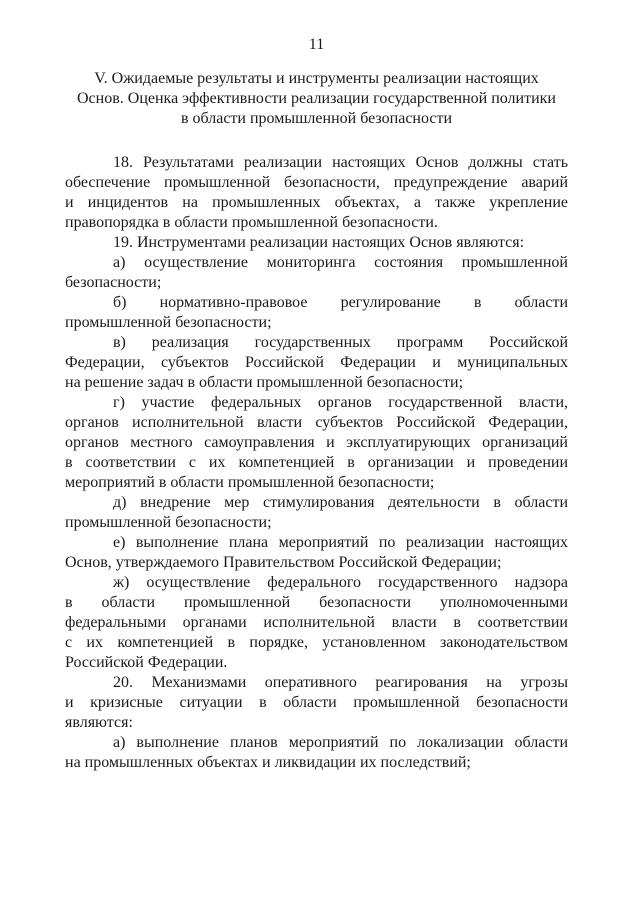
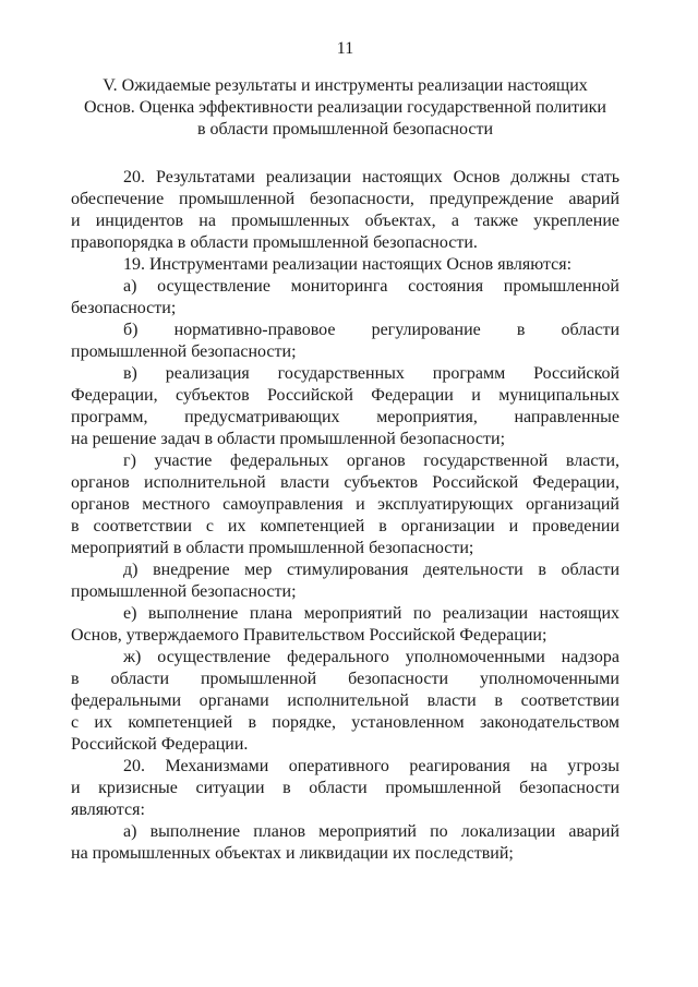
  11
  V. Ожидаемые результаты и инструменты реализации настоящих
  Основ. Оценка эффективности реализации государственной политики
  в области промышленной безопасности
- 18. Результатами реализации настоящих Основ должны стать
+ 20. Результатами реализации настоящих Основ должны стать
  обеспечение промышленной безопасности, предупреждение аварий
  и инцидентов на промышленных объектах, а также укрепление
  правопорядка в области промышленной безопасности.
  19. Инструментами реализации настоящих Основ являются:
  а) осуществление мониторинга состояния промышленной
  безопасности;
  б) нормативно-правовое регулирование в области
  промышленной безопасности;
  в) реализация государственных программ Российской
  Федерации, субъектов Российской Федерации и муниципальных
+ программ, предусматривающих мероприятия, направленные
  на решение задач в области промышленной безопасности;
  г) участие федеральных органов государственной власти,
  органов исполнительной власти субъектов Российской Федерации,
  органов местного самоуправления и эксплуатирующих организаций
  в соответствии с их компетенцией в организации и проведении
  мероприятий в области промышленной безопасности;
  д) внедрение мер стимулирования деятельности в области
  промышленной безопасности;
  е) выполнение плана мероприятий по реализации настоящих
  Основ, утверждаемого Правительством Российской Федерации;
- ж) осуществление федерального государственного надзора
+ ж) осуществление федерального уполномоченными надзора
  в области промышленной безопасности уполномоченными
  федеральными органами исполнительной власти в соответствии
  с их компетенцией в порядке, установленном законодательством
  Российской Федерации.
  20. Механизмами оперативного реагирования на угрозы
  и кризисные ситуации в области промышленной безопасности
  являются:
- а) выполнение планов мероприятий по локализации области
+ а) выполнение планов мероприятий по локализации аварий
  на промышленных объектах и ликвидации их последствий;
